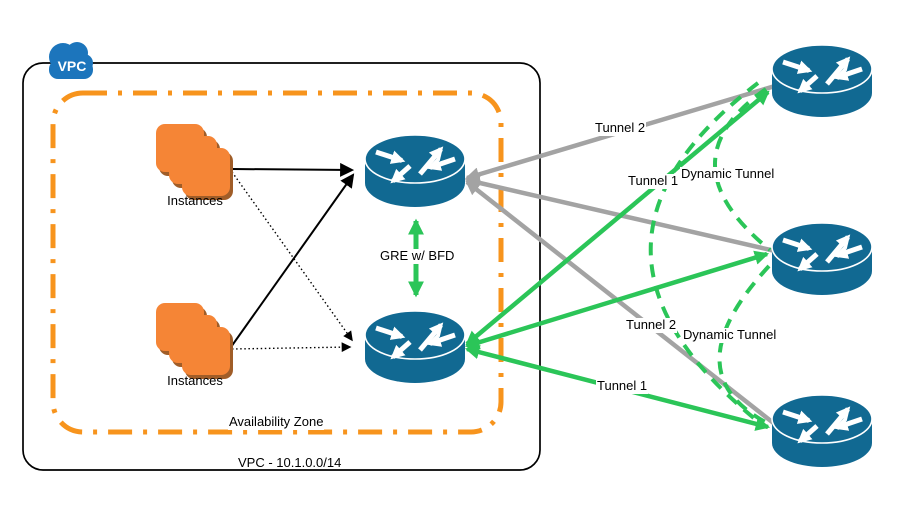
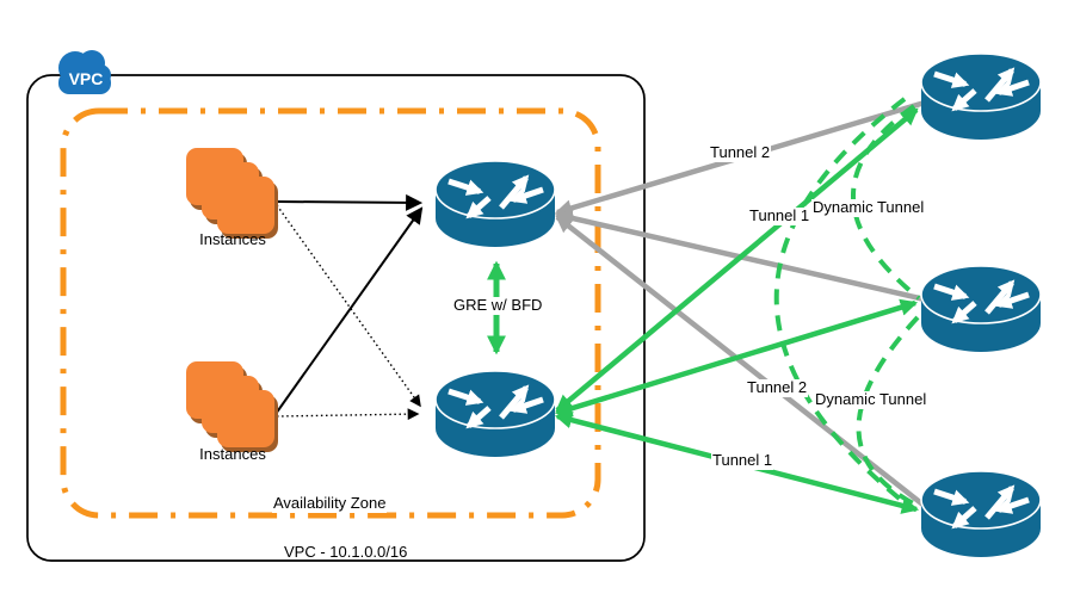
  VPC
  Instances
  Instances
  GRE w/ BFD
  Availability Zone
- VPC - 10.1.0.0/14
+ VPC - 10.1.0.0/16
  Tunnel 2
  Tunnel 1
  Dynamic Tunnel
  Tunnel 2
  Dynamic Tunnel
  Tunnel 1
